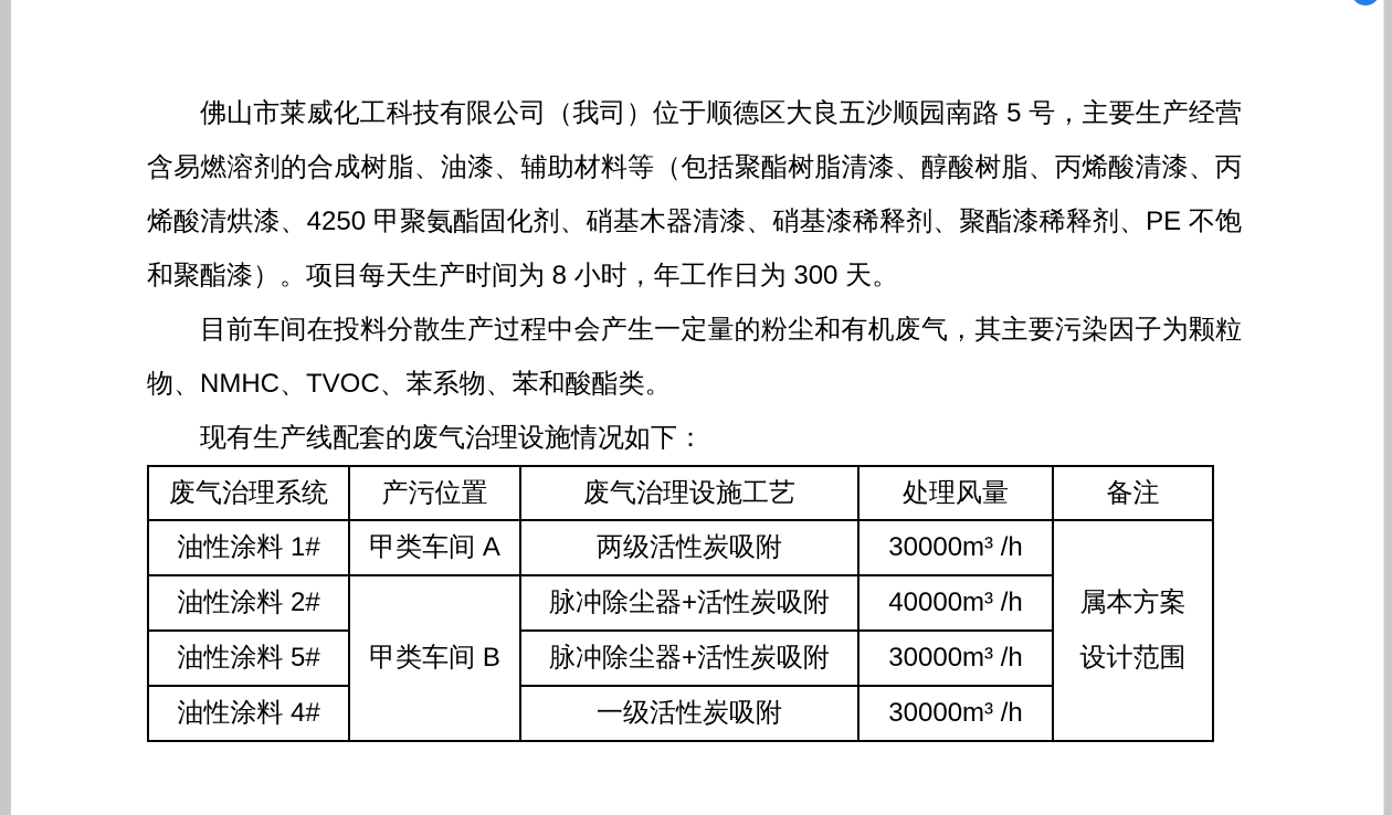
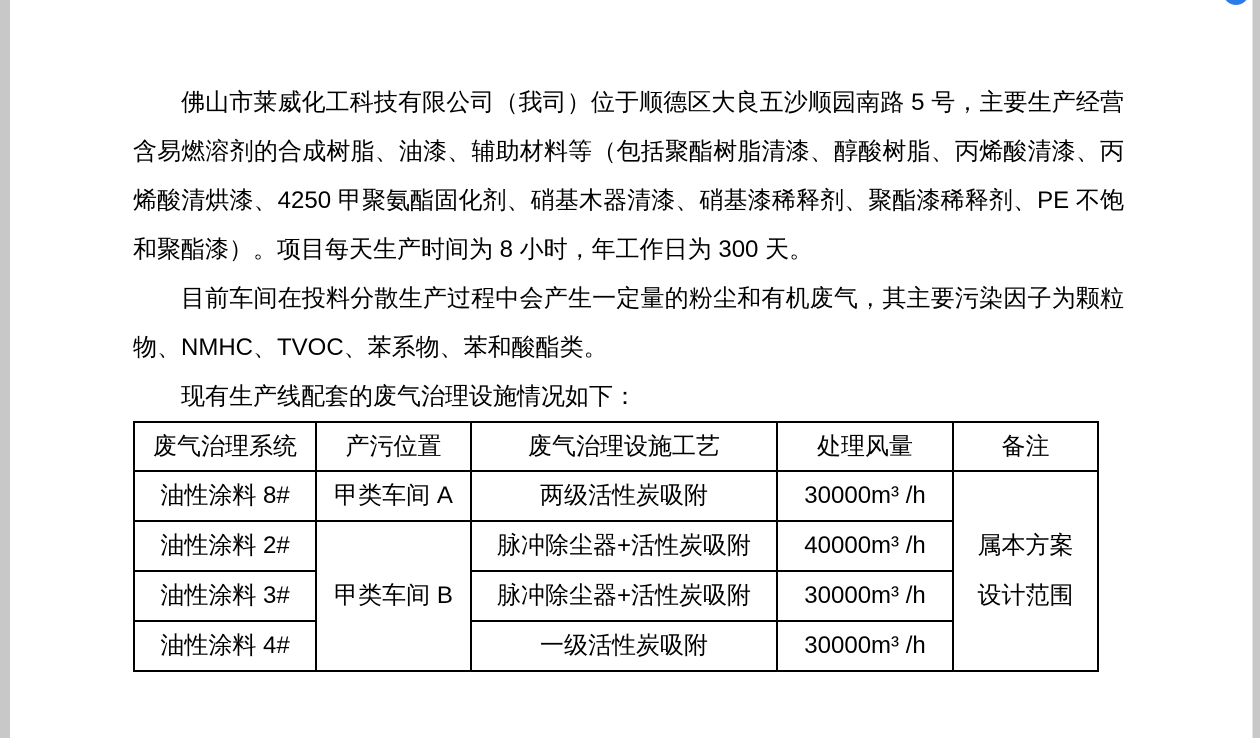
  佛山市莱威化工科技有限公司（我司）位于顺德区大良五沙顺园南路 5 号，主要生产经营含易燃溶剂的合成树脂、油漆、辅助材料等（包括聚酯树脂清漆、醇酸树脂、丙烯酸清漆、丙烯酸清烘漆、4250 甲聚氨酯固化剂、硝基木器清漆、硝基漆稀释剂、聚酯漆稀释剂、PE 不饱和聚酯漆）。项目每天生产时间为 8 小时，年工作日为 300 天。
  目前车间在投料分散生产过程中会产生一定量的粉尘和有机废气，其主要污染因子为颗粒物、NMHC、TVOC、苯系物、苯和酸酯类。
  现有生产线配套的废气治理设施情况如下：
  废气治理系统	产污位置	废气治理设施工艺	处理风量	备注
- 油性涂料 1#	甲类车间 A	两级活性炭吸附	30000m³ /h	属本方案 设计范围
+ 油性涂料 8#	甲类车间 A	两级活性炭吸附	30000m³ /h	属本方案 设计范围
  油性涂料 2#	甲类车间 B	脉冲除尘器+活性炭吸附	40000m³ /h
- 油性涂料 5#	脉冲除尘器+活性炭吸附	30000m³ /h
+ 油性涂料 3#	脉冲除尘器+活性炭吸附	30000m³ /h
  油性涂料 4#	一级活性炭吸附	30000m³ /h
